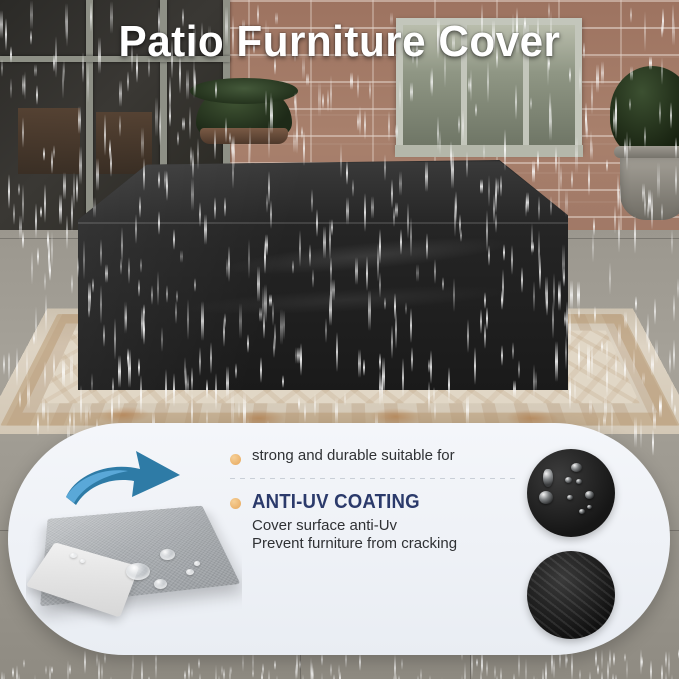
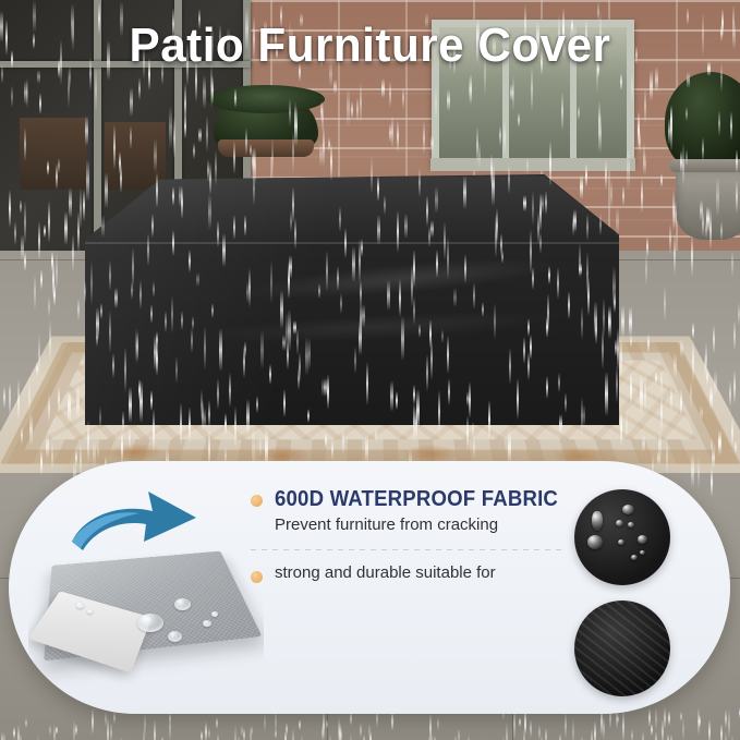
  Patio Furniture Cover
+ 600D WATERPROOF FABRIC
- strong and durable suitable for
+ Prevent furniture from cracking
- ANTI-UV COATING
- Cover surface anti-Uv
- Prevent furniture from cracking
+ strong and durable suitable for
